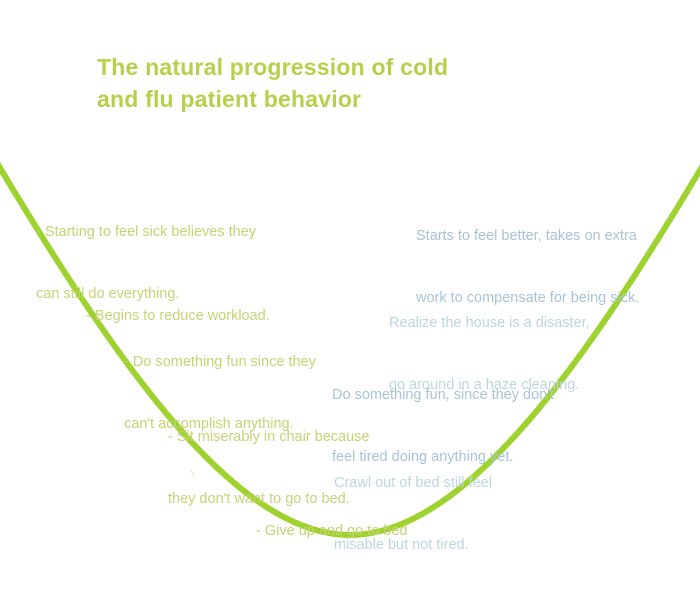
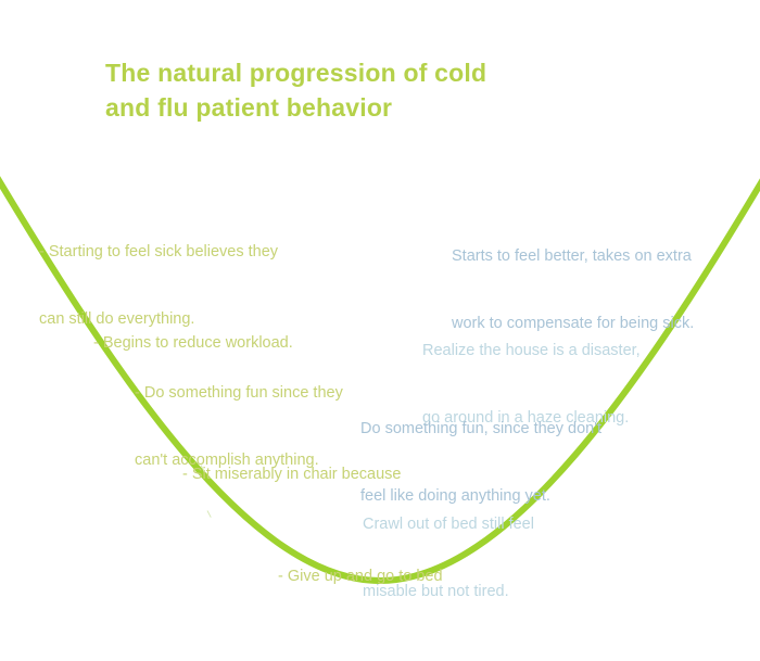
  The natural progression of cold
  and flu patient behavior
  - Starting to feel sick believes they
  can still do everything.
  - Begins to reduce workload.
  - Do something fun since they
  can't accomplish anything.
  - Sit miserably in chair because
- they don't want to go to bed.
  - Give up and go to bed
  Starts to feel better, takes on extra
  work to compensate for being sick.
  Realize the house is a disaster,
  go around in a haze cleaning.
  Do something fun, since they don't
- feel tired doing anything yet.
+ feel like doing anything yet.
  Crawl out of bed still feel
  misable but not tired.
